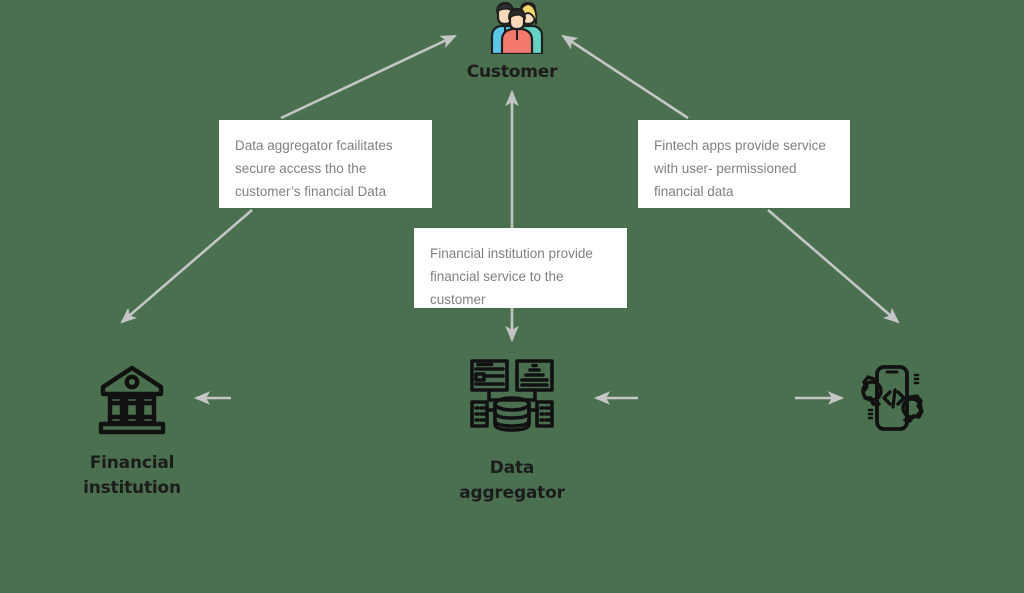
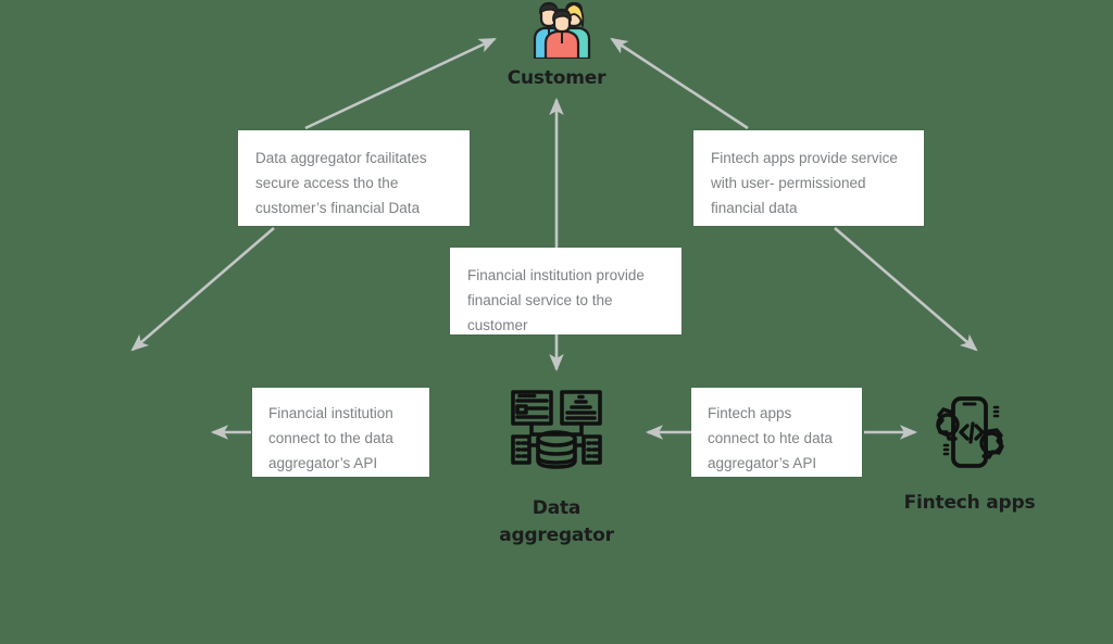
  Data aggregator fcailitates secure access tho the customer’s financial Data
  Fintech apps provide service with user- permissioned financial data
  Financial institution provide financial service to the customer
+ Financial institution connect to the data aggregator’s API
+ Fintech apps connect to hte data aggregator’s API
  Customer
- Financial
- institution
  Data
  aggregator
+ Fintech apps
